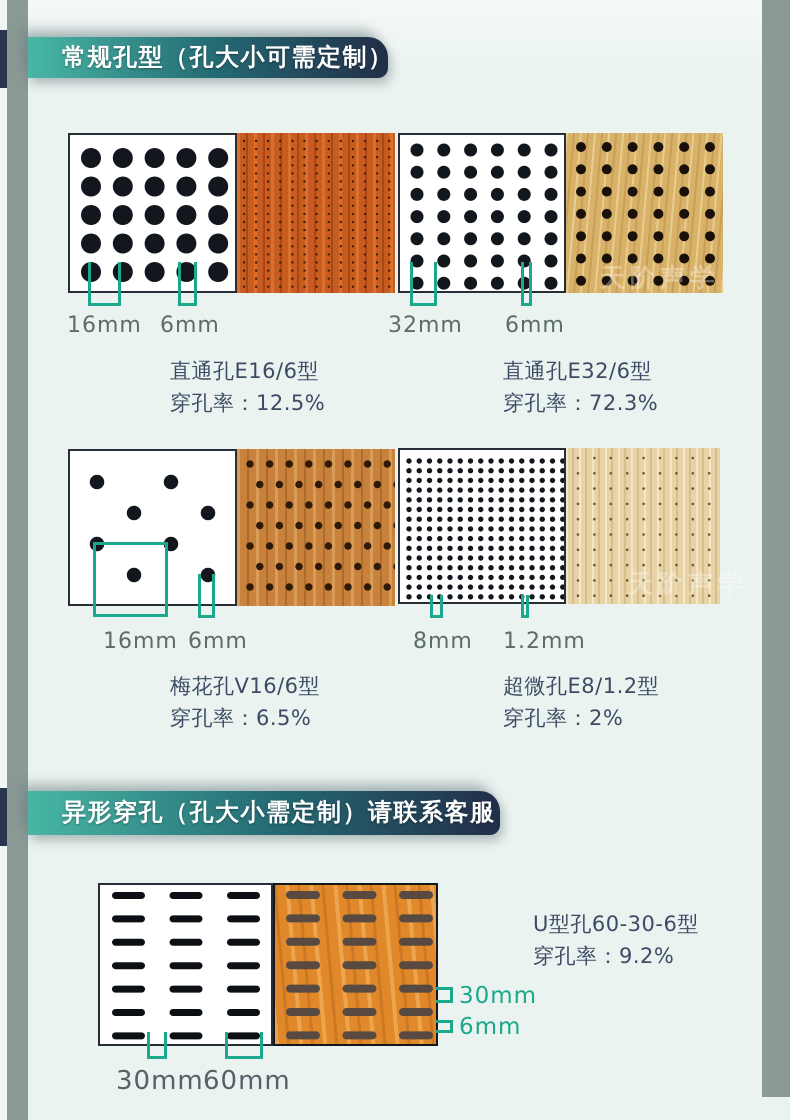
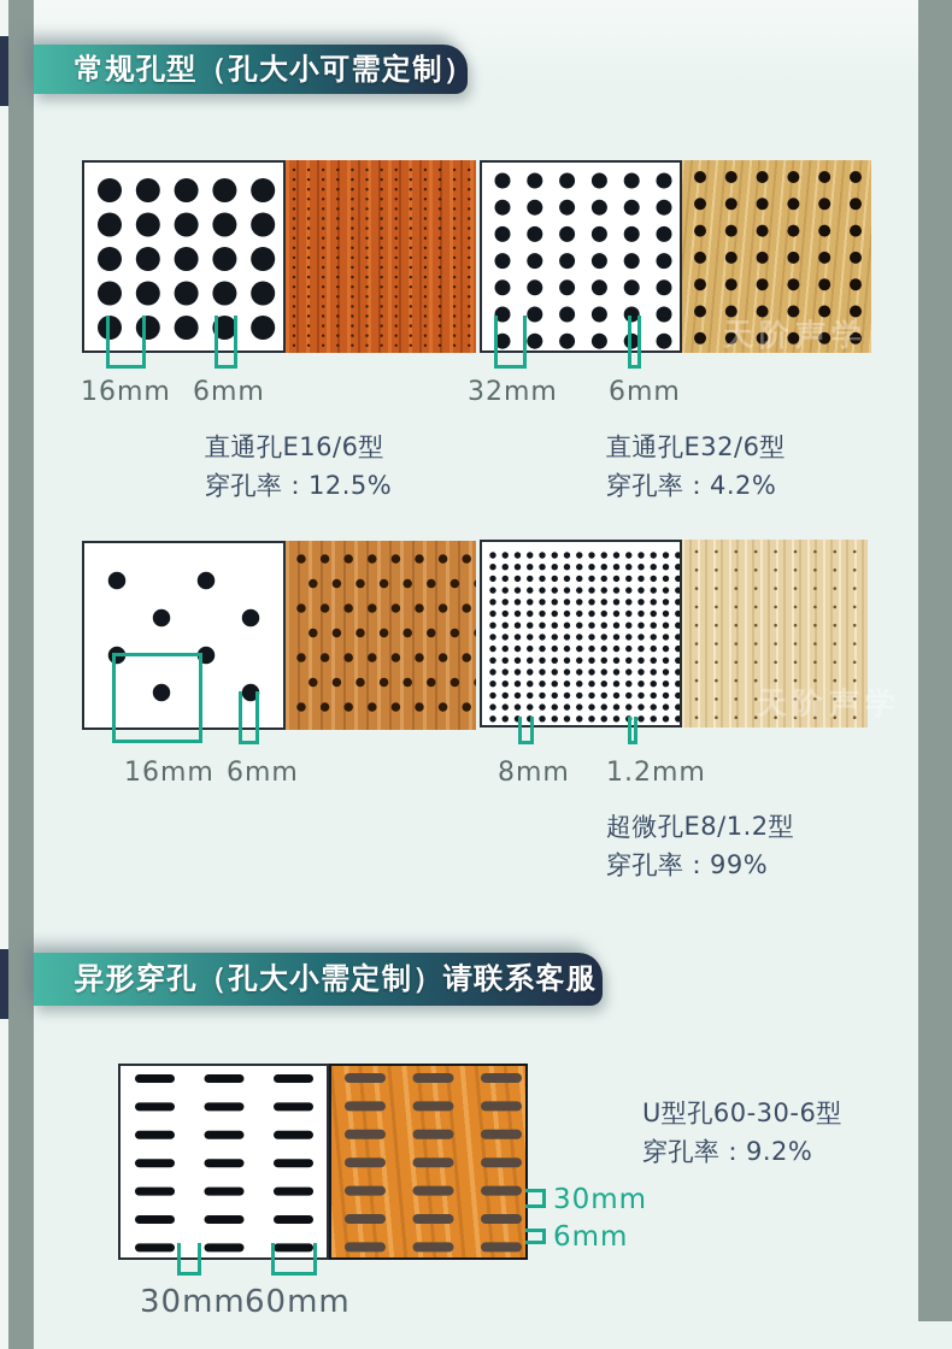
  常规孔型（孔大小可需定制）
  16mm
  6mm
  直通孔E16/6型
  穿孔率：12.5%
  天阶声学
  32mm
  6mm
  直通孔E32/6型
- 穿孔率：72.3%
+ 穿孔率：4.2%
  16mm
  6mm
- 梅花孔V16/6型
- 穿孔率：6.5%
  天阶声学
  8mm
  1.2mm
  超微孔E8/1.2型
- 穿孔率：2%
+ 穿孔率：99%
  异形穿孔（孔大小需定制）请联系客服
  30mm
  60mm
  30mm
  6mm
  U型孔60-30-6型
  穿孔率：9.2%
